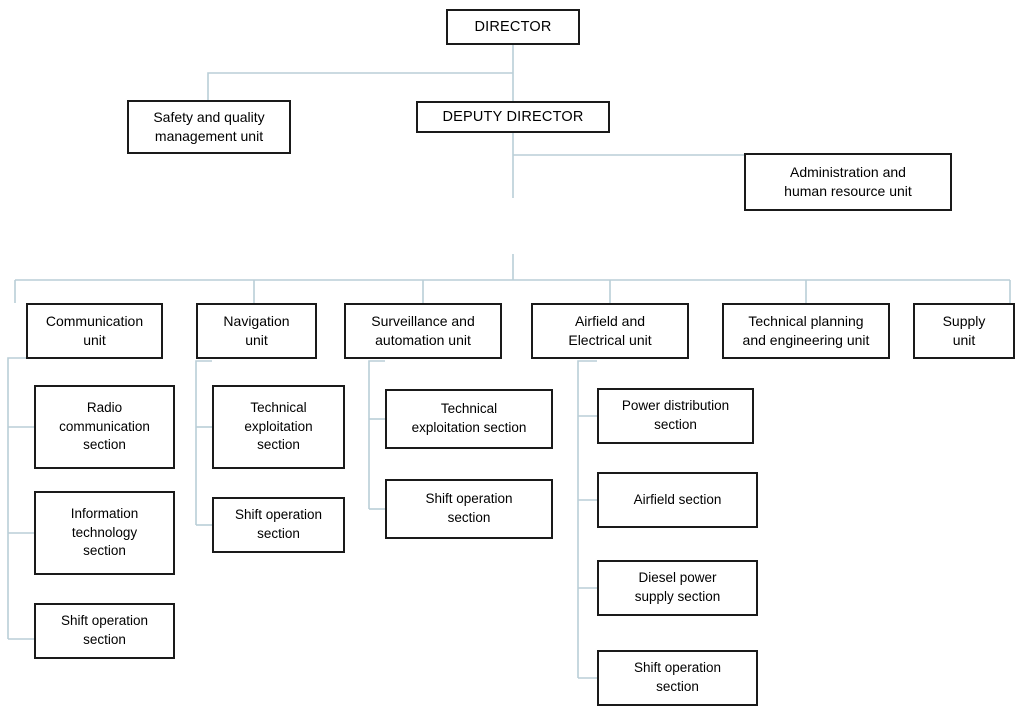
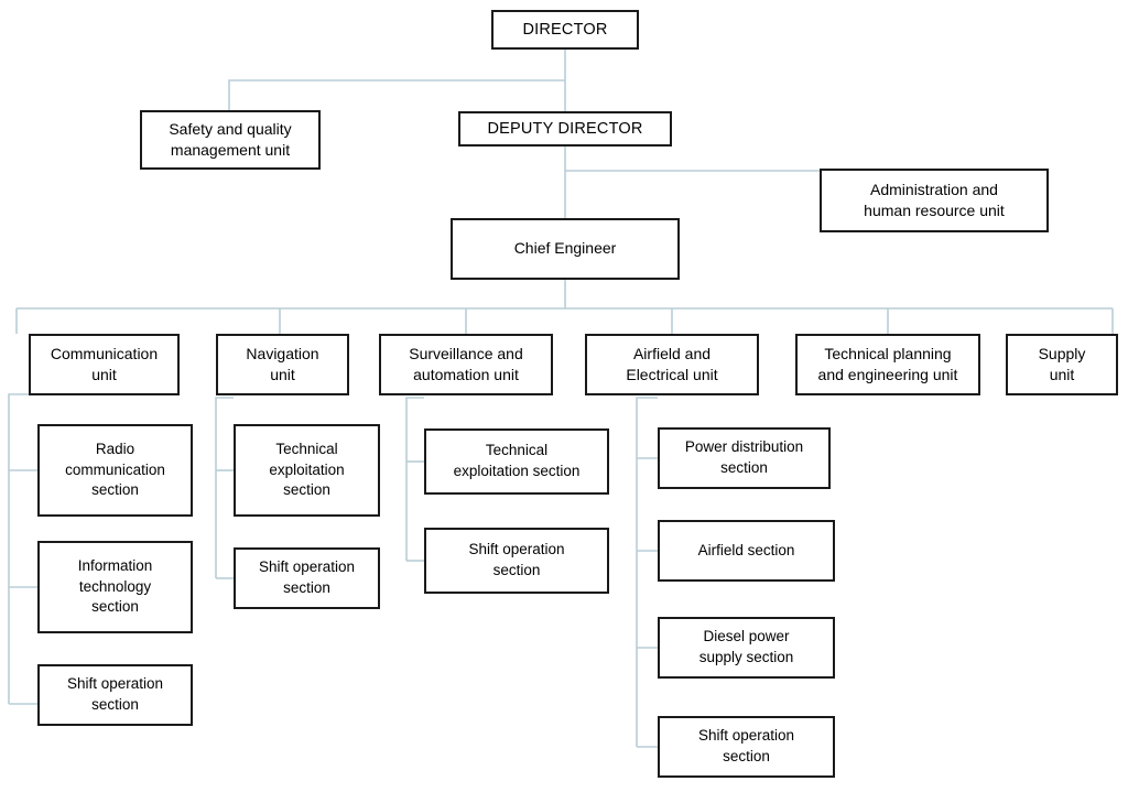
  DIRECTOR
  DEPUTY DIRECTOR
  Safety and quality
  management unit
  Administration and
  human resource unit
+ Chief Engineer
  Communication
  unit
  Navigation
  unit
  Surveillance and
  automation unit
  Airfield and
  Electrical unit
  Technical planning
  and engineering unit
  Supply
  unit
  Radio
  communication
  section
  Information
  technology
  section
  Shift operation
  section
  Technical
  exploitation
  section
  Shift operation
  section
  Technical
  exploitation section
  Shift operation
  section
  Power distribution
  section
  Airfield section
  Diesel power
  supply section
  Shift operation
  section
